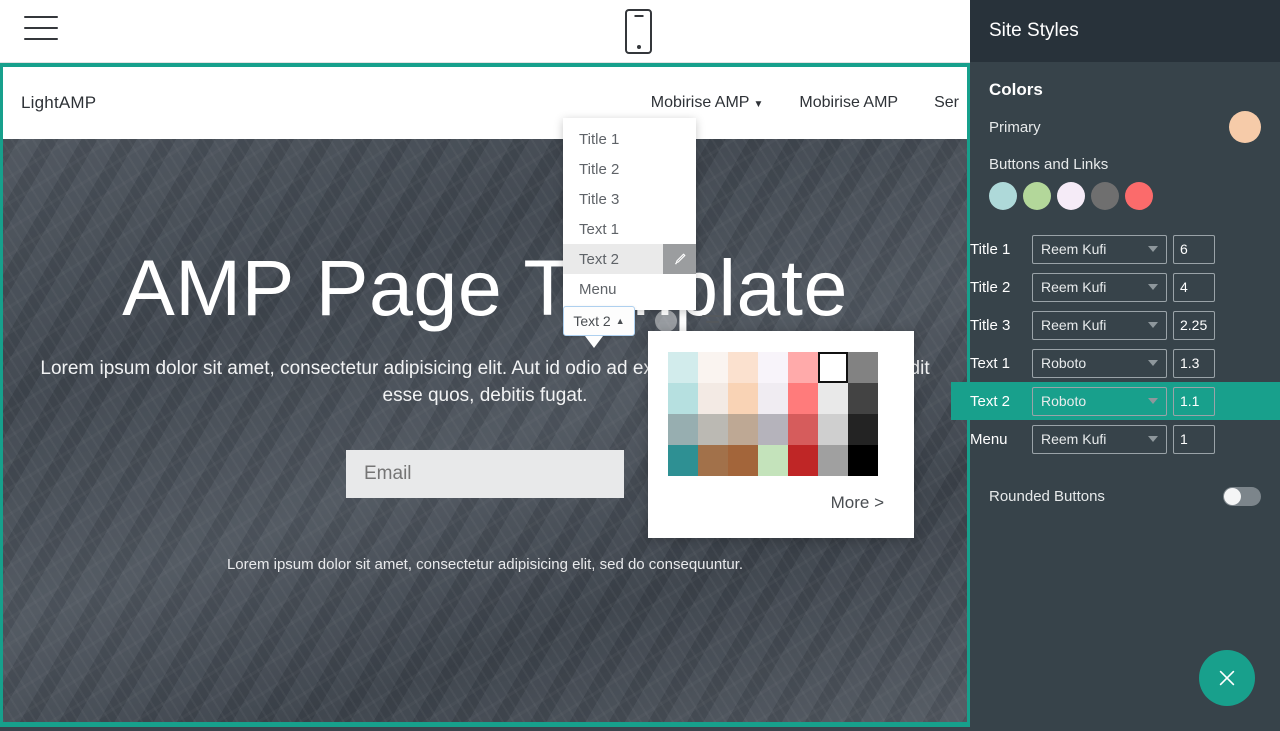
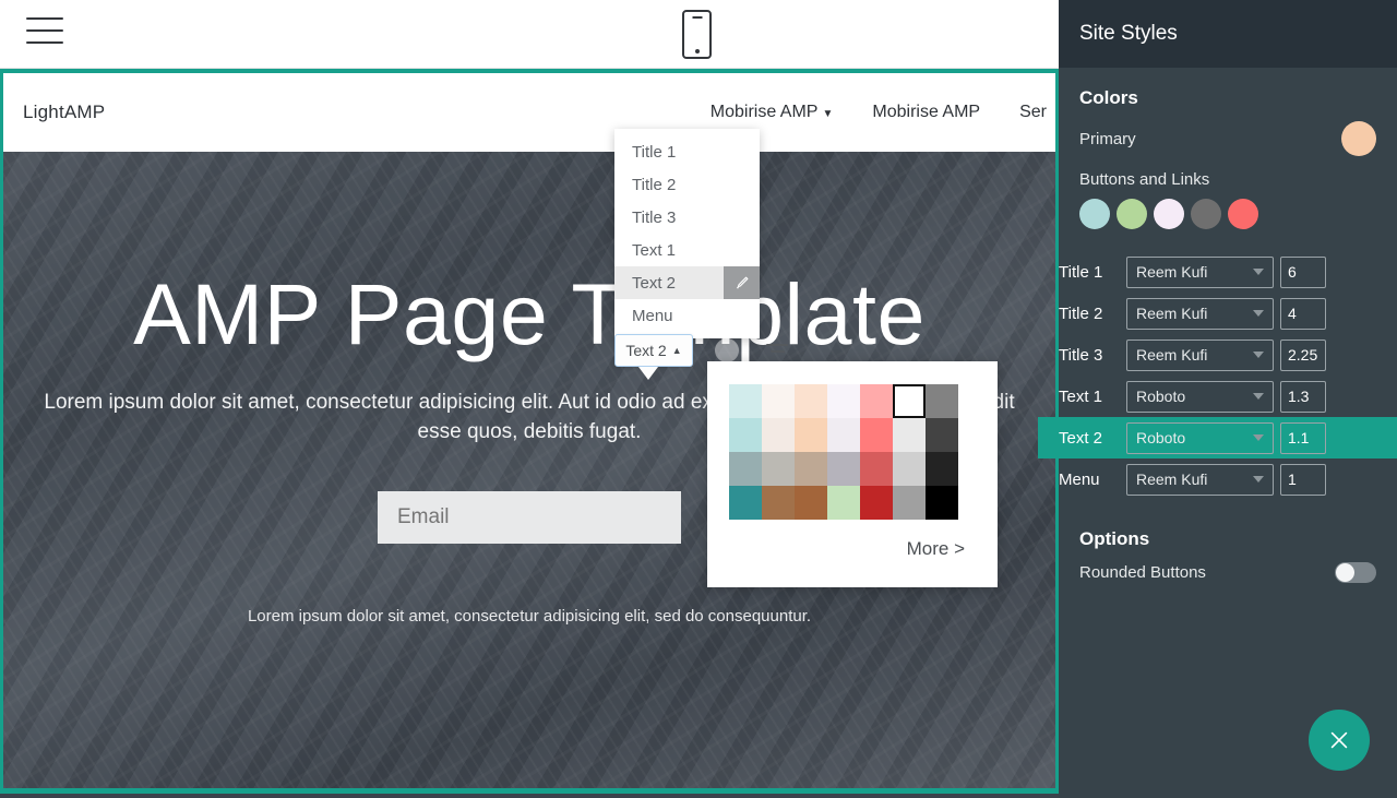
  LightAMP
  Mobirise AMP ▼
  Mobirise AMP
  Ser
  AMP Page Tplate
  Lorem ipsum dolor sit amet, consectetur adipisicing elit. Aut id odio ad edit esse quos, debitis fugat.
  Email
  Lorem ipsum dolor sit amet, consectetur adipisicing elit, sed do consequuntur.
  Title 1
  Title 2
  Title 3
  Text 1
  Text 2
  Menu
  Text 2
  ▲
  More >
  Site Styles
  Colors
  Primary
  Buttons and Links
  Title 1
  Reem Kufi
  6
  Title 2
  Reem Kufi
  4
  Title 3
  Reem Kufi
  2.25
  Text 1
  Roboto
  1.3
  Text 2
  Roboto
  1.1
  Menu
  Reem Kufi
  1
+ Options
  Rounded Buttons
